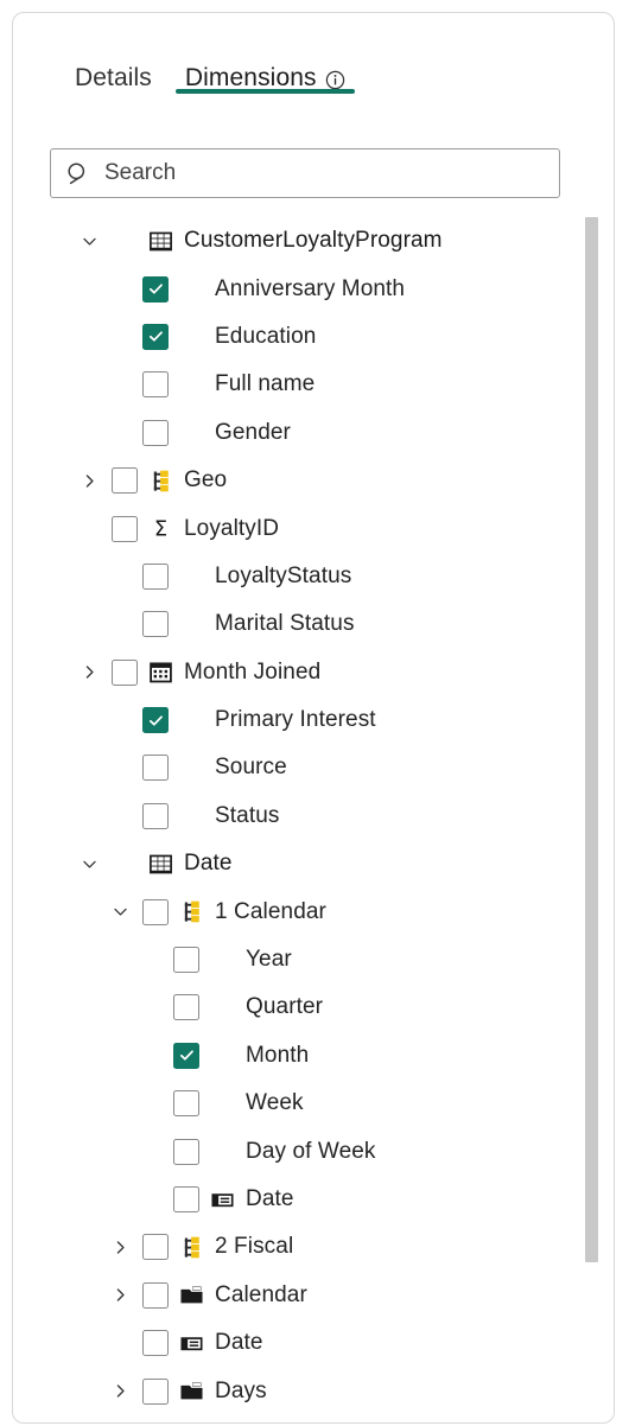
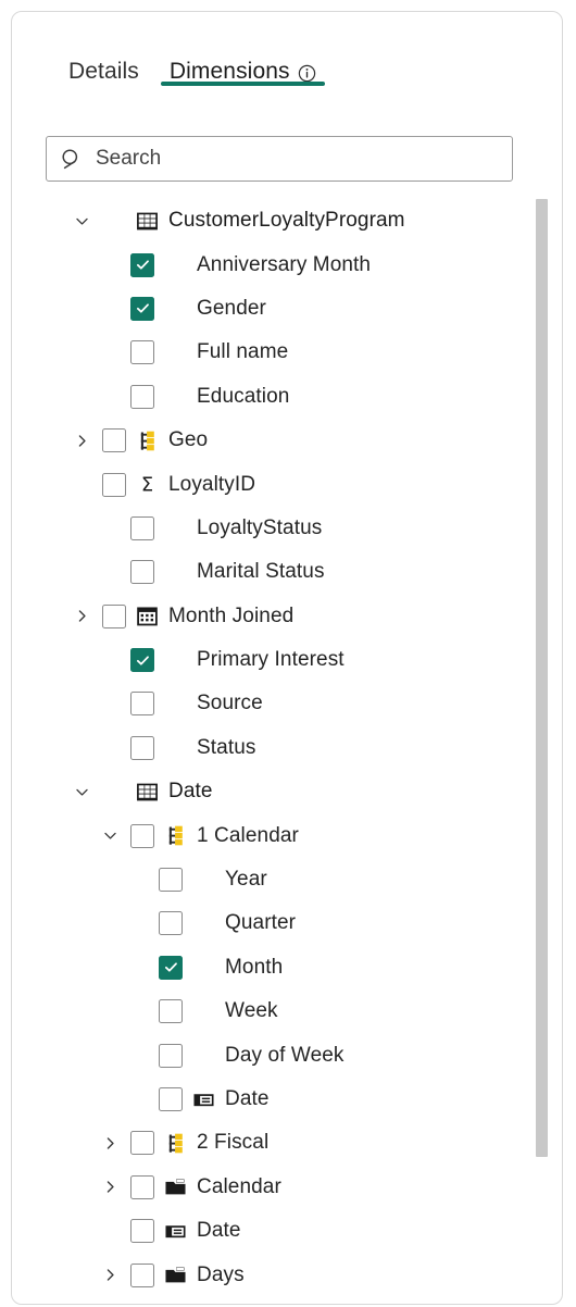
  Details
  Dimensions
  Search
  CustomerLoyaltyProgram
  Anniversary Month
- Education
+ Gender
  Full name
- Gender
+ Education
  Geo
  Σ
  LoyaltyID
  LoyaltyStatus
  Marital Status
  Month Joined
  Primary Interest
  Source
  Status
  Date
  1 Calendar
  Year
  Quarter
  Month
  Week
  Day of Week
  Date
  2 Fiscal
  Calendar
  Date
  Days
